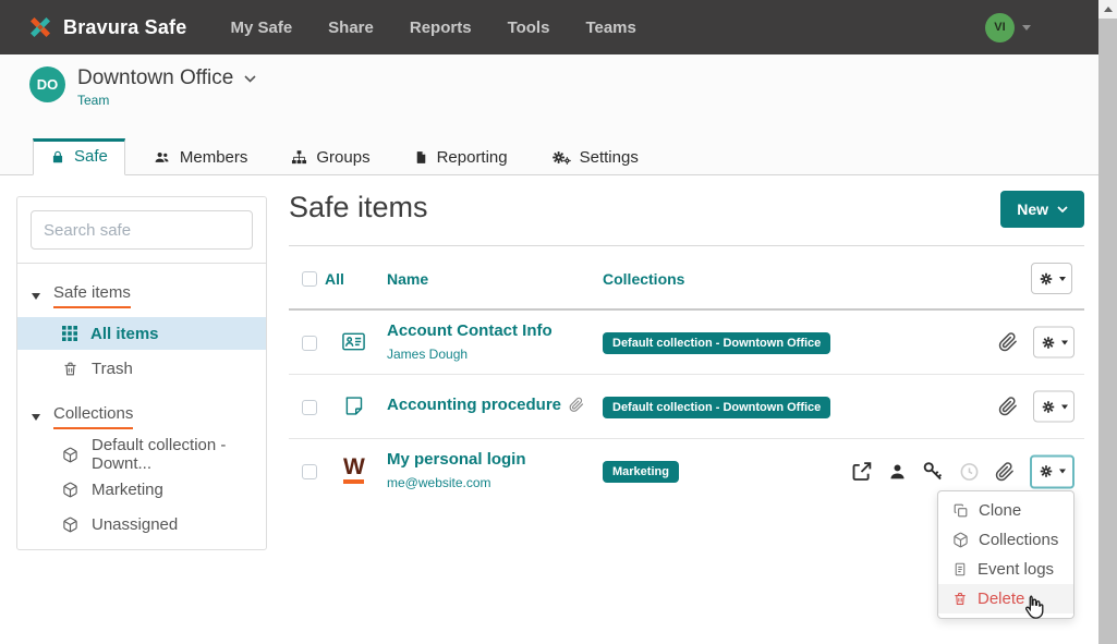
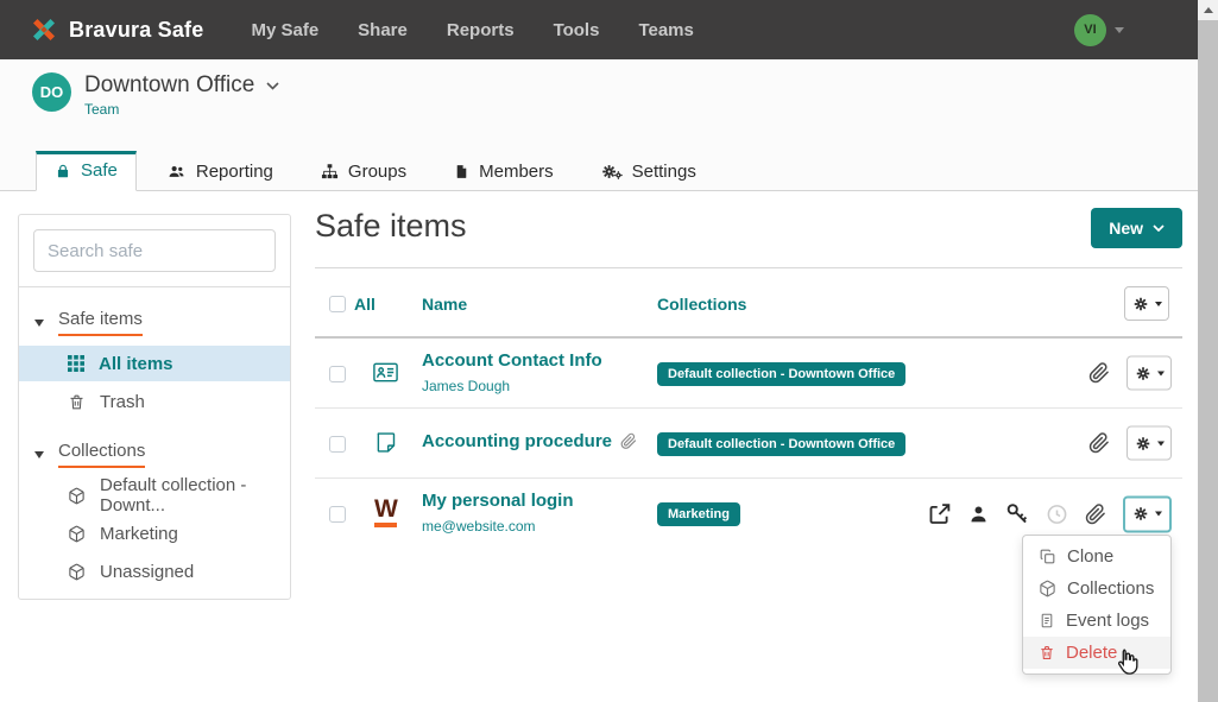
  Bravura Safe
  My Safe
  Share
  Reports
  Tools
  Teams
  VI
  DO
  Downtown Office
  Team
  Safe
- Members
+ Reporting
  Groups
- Reporting
+ Members
  Settings
  Search safe
  Safe items
  All items
  Trash
  Collections
  Default collection - Downt...
  Marketing
  Unassigned
  Safe items
  New
  All
  Name
  Collections
  Account Contact Info
  James Dough
  Default collection - Downtown Office
  Accounting procedure
  Default collection - Downtown Office
  W
  My personal login
  me@website.com
  Marketing
  Clone
  Collections
  Event logs
  Delete
